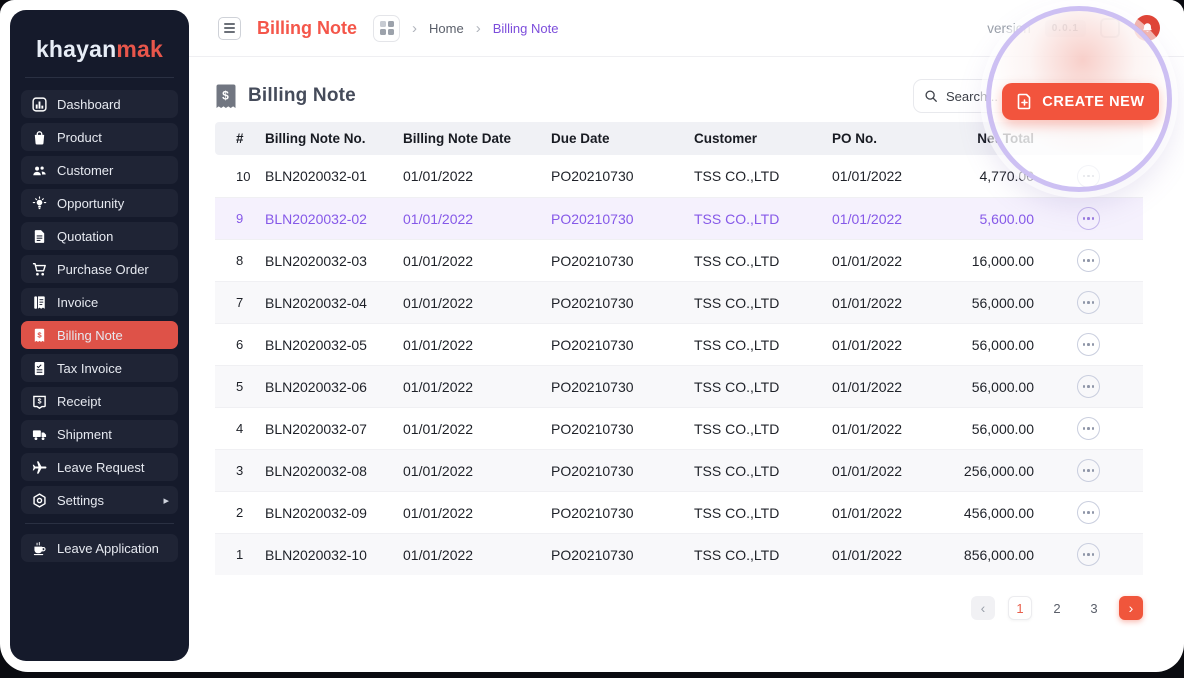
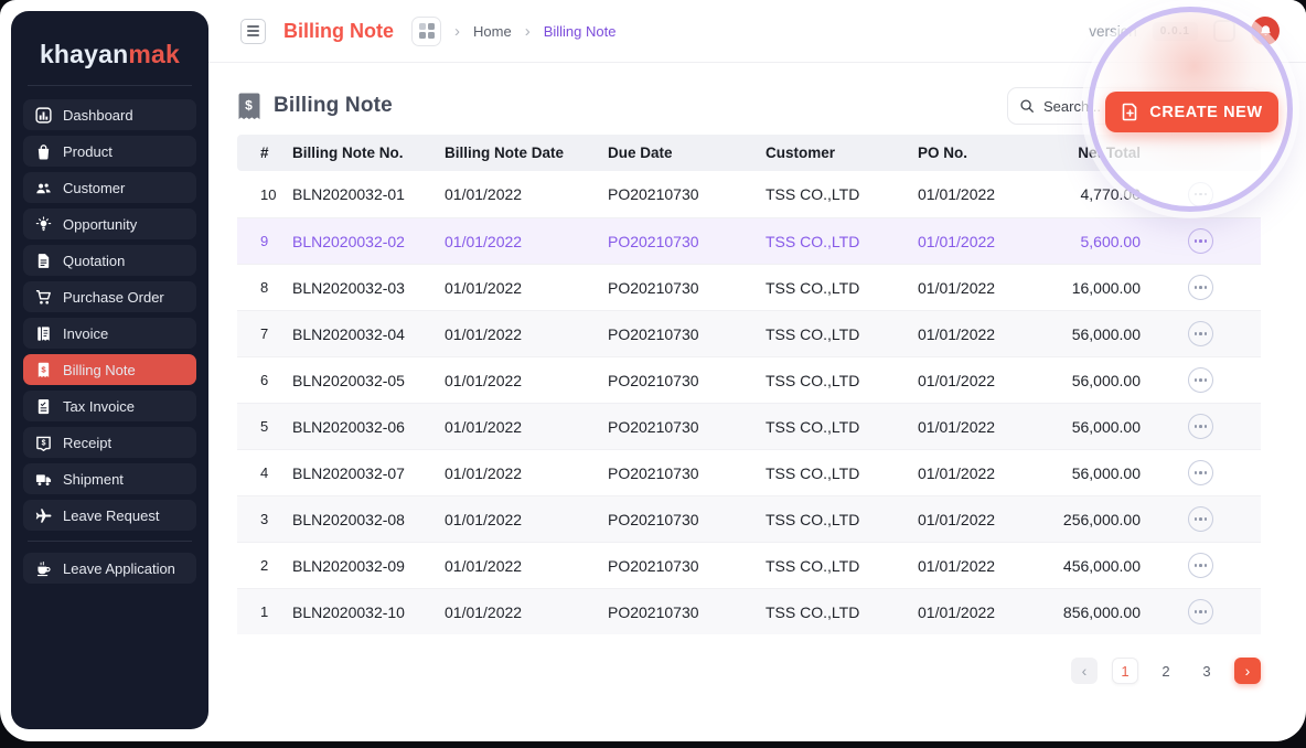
  khayanmak
  Dashboard
  Product
  Customer
  Opportunity
  Quotation
  Purchase Order
  Invoice
  $
  Billing Note
  Tax Invoice
  Receipt
  Shipment
  Leave Request
- Settings
- ▸
  Leave Application
  Billing Note
  ›
  Home
  ›
  Billing Note
  versi
  $
  Billing Note
  #
  Billing Note No.
  Billing Note Date
  Due Date
  Customer
  PO No.
  10
  BLN2020032-01
  01/01/2022
  PO20210730
  TSS CO.,LTD
  01/01/2022
  4,770.0
  9
  BLN2020032-02
  01/01/2022
  PO20210730
  TSS CO.,LTD
  01/01/2022
  5,600.00
  8
  BLN2020032-03
  01/01/2022
  PO20210730
  TSS CO.,LTD
  01/01/2022
  16,000.00
  7
  BLN2020032-04
  01/01/2022
  PO20210730
  TSS CO.,LTD
  01/01/2022
  56,000.00
  6
  BLN2020032-05
  01/01/2022
  PO20210730
  TSS CO.,LTD
  01/01/2022
  56,000.00
  5
  BLN2020032-06
  01/01/2022
  PO20210730
  TSS CO.,LTD
  01/01/2022
  56,000.00
  4
  BLN2020032-07
  01/01/2022
  PO20210730
  TSS CO.,LTD
  01/01/2022
  56,000.00
  3
  BLN2020032-08
  01/01/2022
  PO20210730
  TSS CO.,LTD
  01/01/2022
  256,000.00
  2
  BLN2020032-09
  01/01/2022
  PO20210730
  TSS CO.,LTD
  01/01/2022
  456,000.00
  1
  BLN2020032-10
  01/01/2022
  PO20210730
  TSS CO.,LTD
  01/01/2022
  856,000.00
  ‹
  1
  2
  3
  ›
  CREATE NEW
